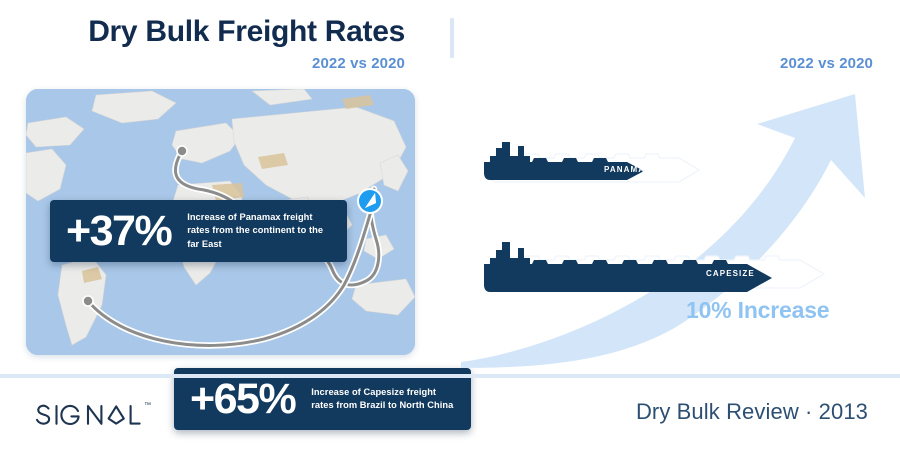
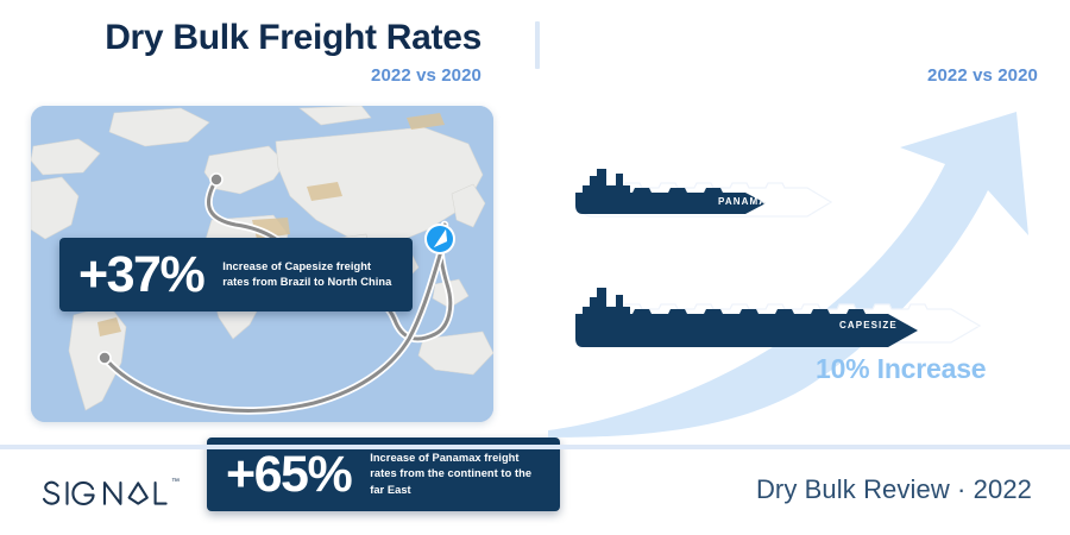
  Dry Bulk Freight Rates
  2022 vs 2020
  2022 vs 2020
  +37%
- Increase of Panamax freight rates from the continent to the far East
+ Increase of Capesize freight rates from Brazil to North China
  +65%
- Increase of Capesize freight rates from Brazil to North China
+ Increase of Panamax freight rates from the continent to the far East
  PANAMAX
  CAPESIZE
  10% Increase
- Dry Bulk Review · 2013
+ Dry Bulk Review · 2022
